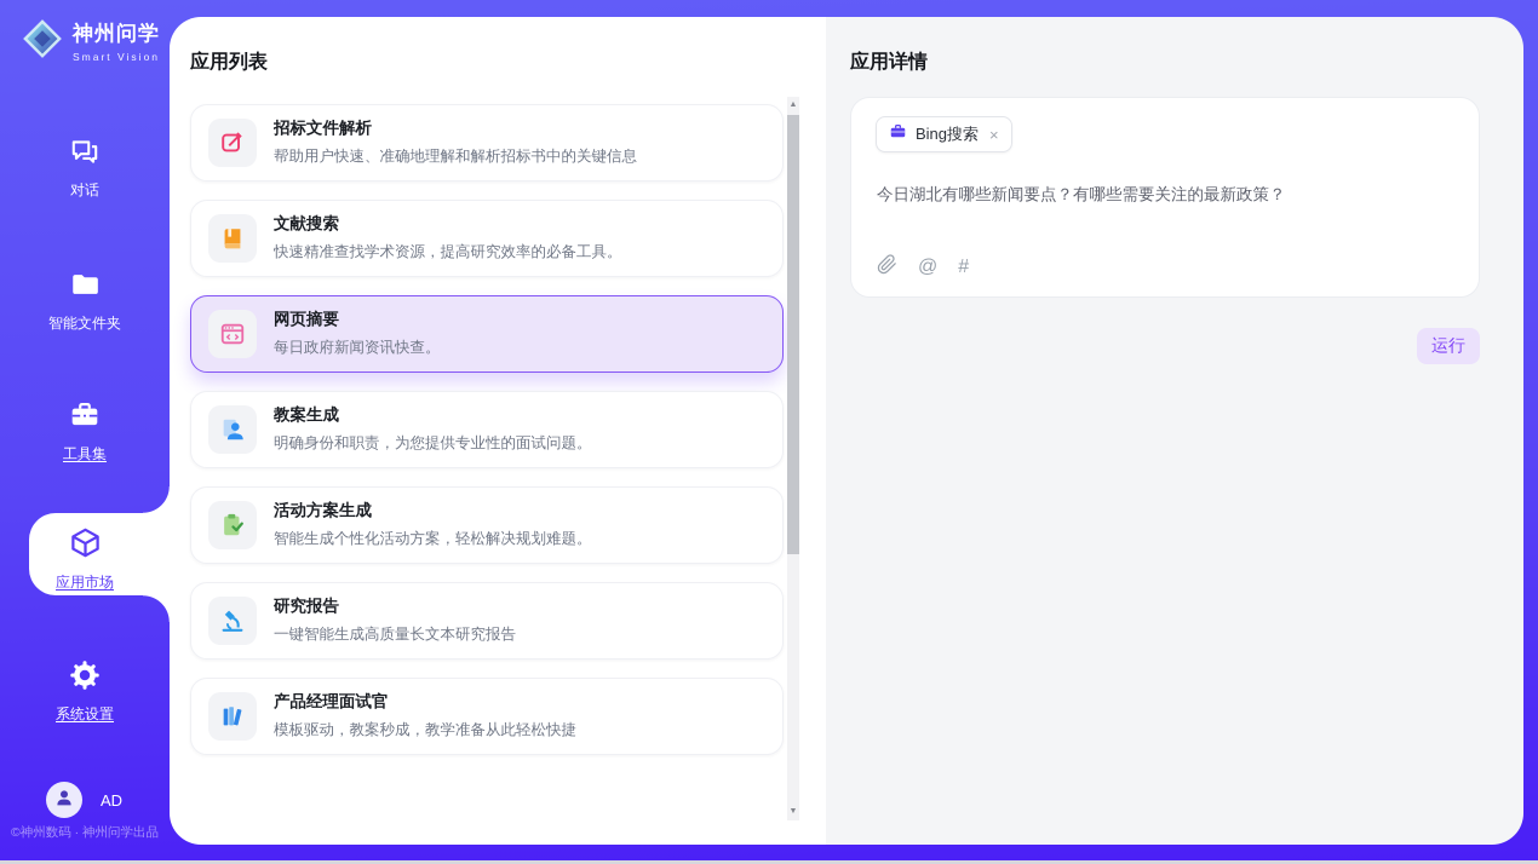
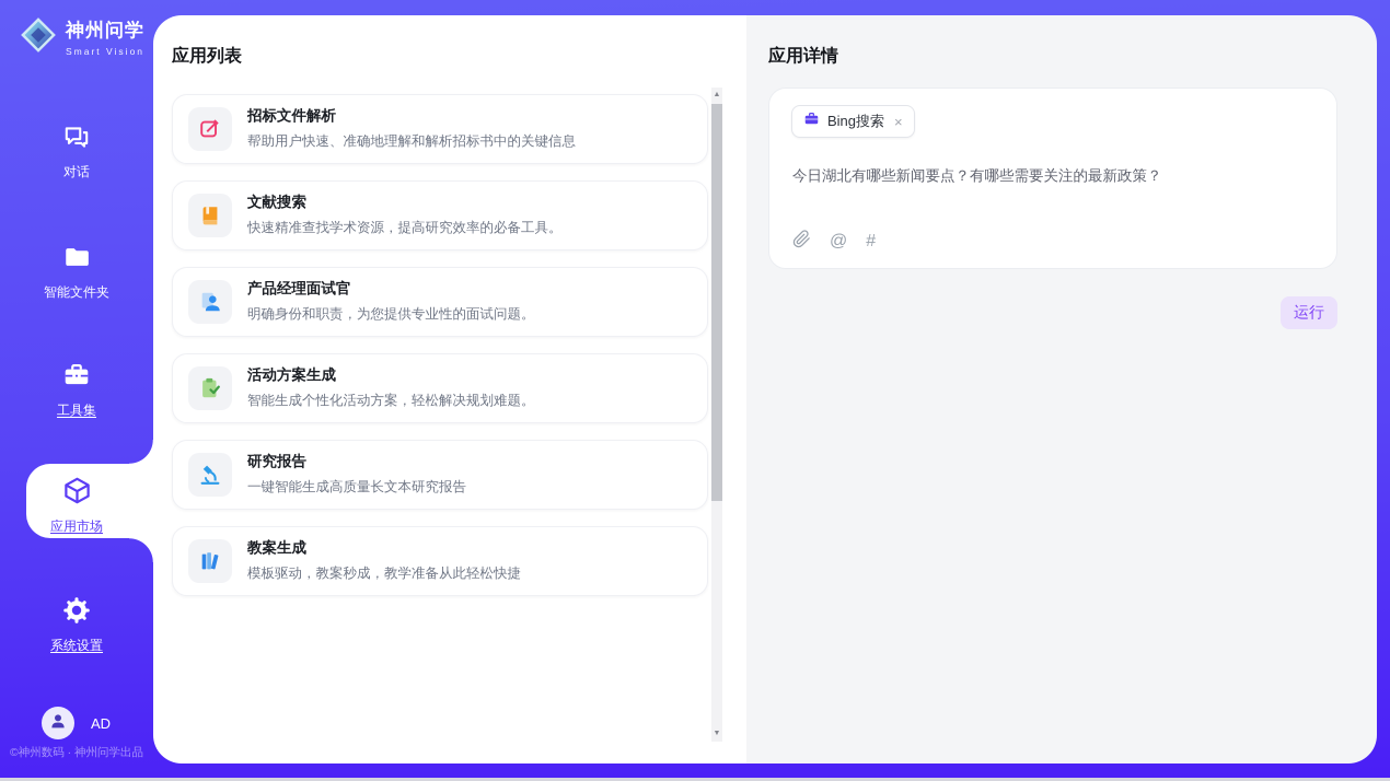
  神州问学
  Smart Vision
  对话
  智能文件夹
  工具集
  应用市场
  系统设置
  AD
  ©神州数码 · 神州问学出品
  应用列表
  招标文件解析
  帮助用户快速、准确地理解和解析招标书中的关键信息
  文献搜索
  快速精准查找学术资源，提高研究效率的必备工具。
- 网页摘要
- 每日政府新闻资讯快查。
- 教案生成
+ 产品经理面试官
  明确身份和职责，为您提供专业性的面试问题。
  活动方案生成
  智能生成个性化活动方案，轻松解决规划难题。
  研究报告
  一键智能生成高质量长文本研究报告
- 产品经理面试官
+ 教案生成
  模板驱动，教案秒成，教学准备从此轻松快捷
  应用详情
  Bing搜索
  ×
  今日湖北有哪些新闻要点？有哪些需要关注的最新政策？
  @
  #
  运行
